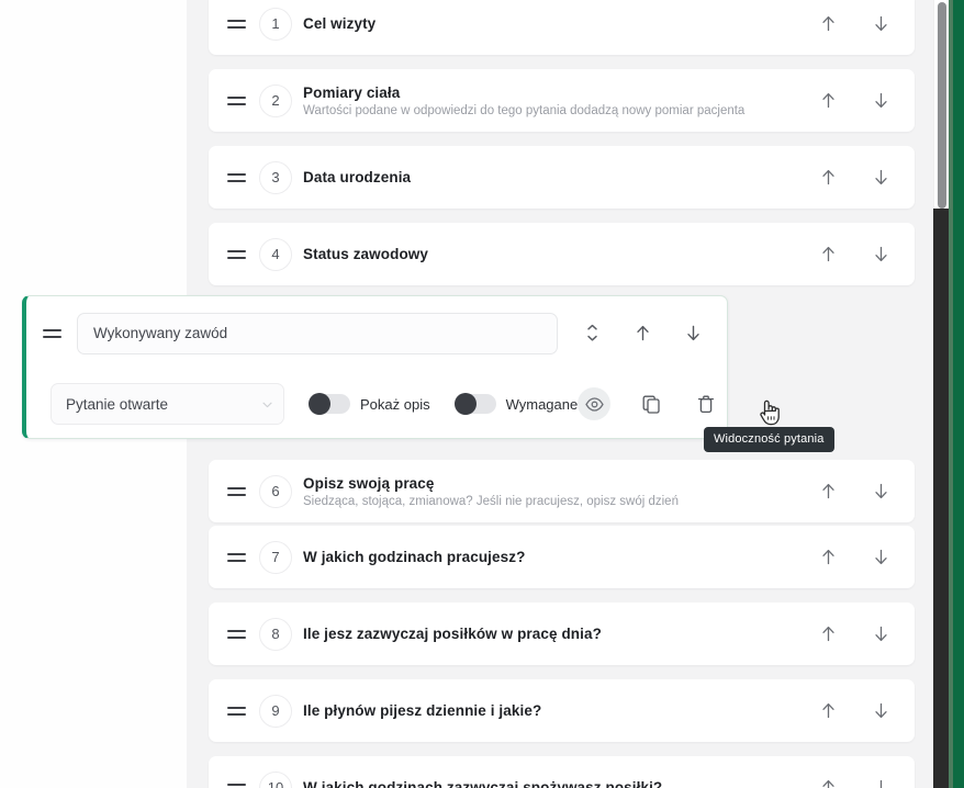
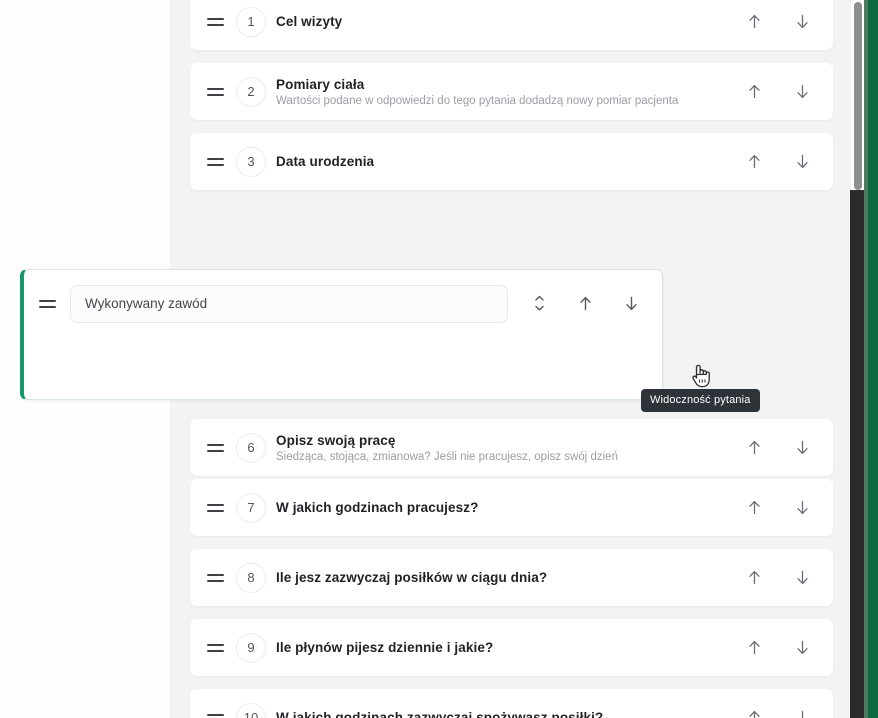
  1
  Cel wizyty
  2
  Pomiary ciała
  Wartości podane w odpowiedzi do tego pytania dodadzą nowy pomiar pacjenta
  3
  Data urodzenia
- 4
- Status zawodowy
  6
  Opisz swoją pracę
  Siedząca, stojąca, zmianowa? Jeśli nie pracujesz, opisz swój dzień
  7
  W jakich godzinach pracujesz?
  8
- Ile jesz zazwyczaj posiłków w pracę dnia?
+ Ile jesz zazwyczaj posiłków w ciągu dnia?
  9
  Ile płynów pijesz dziennie i jakie?
  Wykonywany zawód
- Pytanie otwarte
- Pokaż opis
- Wymagane
  Widoczność pytania
